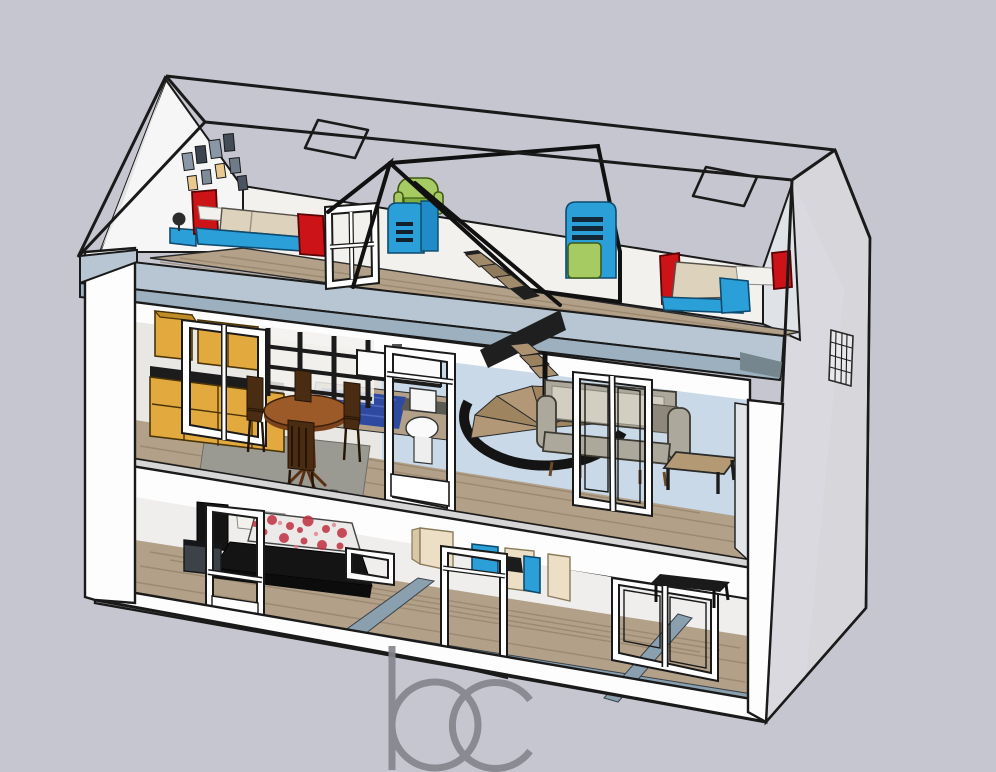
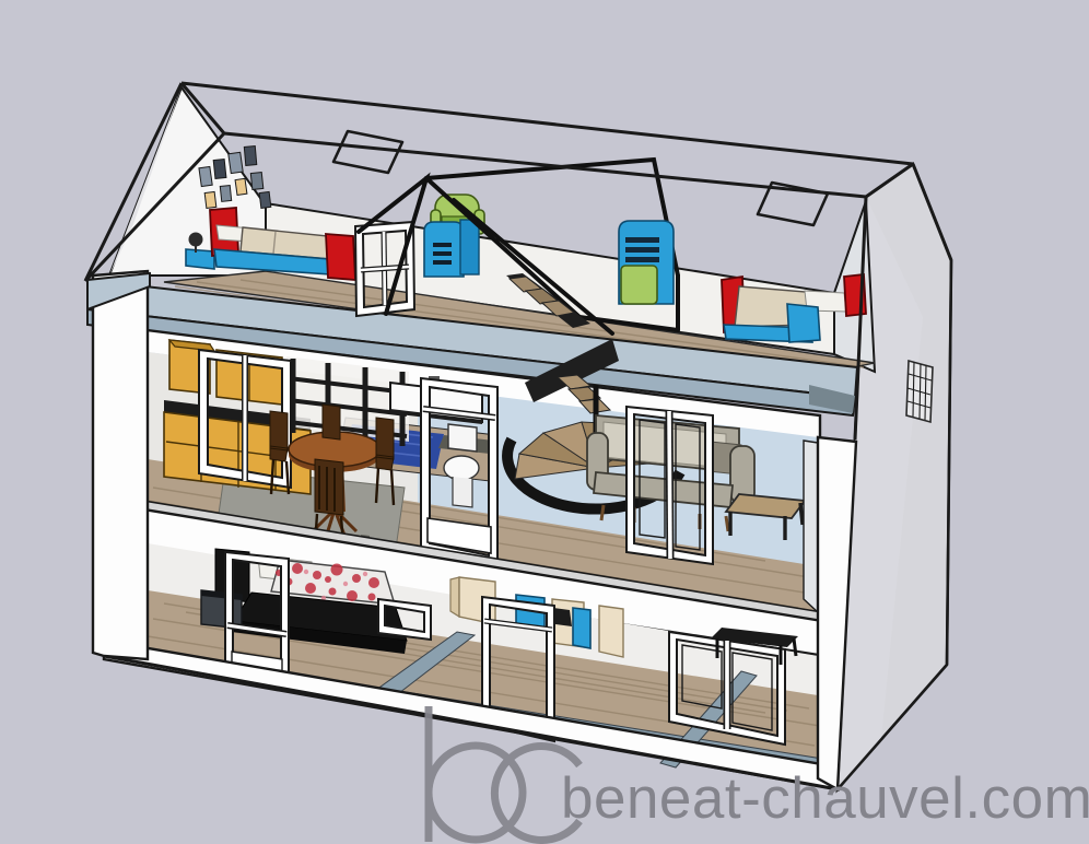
+ beneat-chauvel.com
